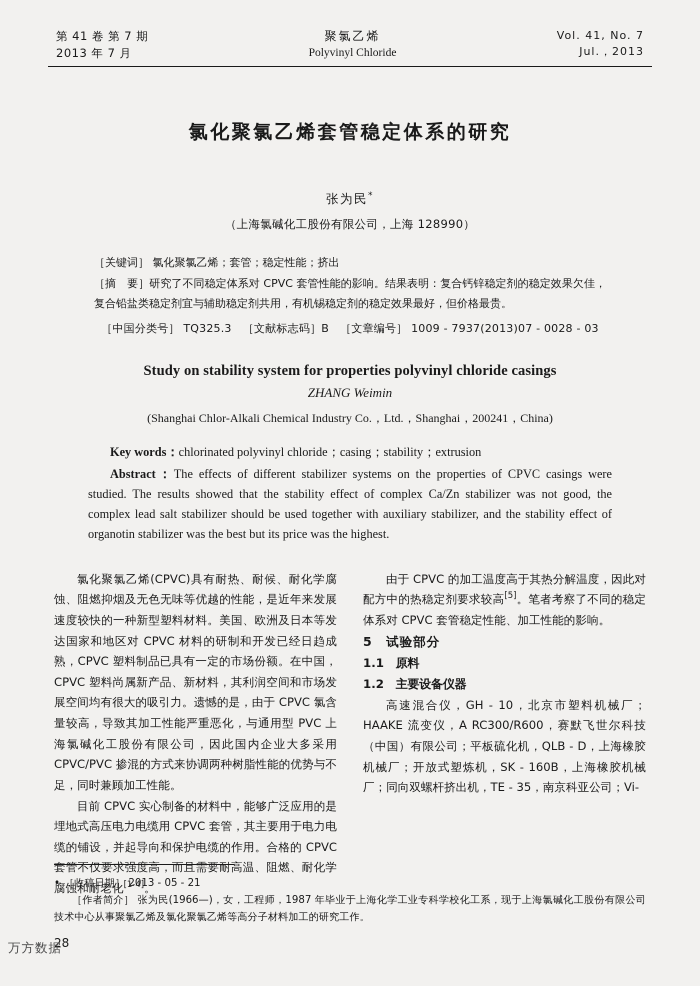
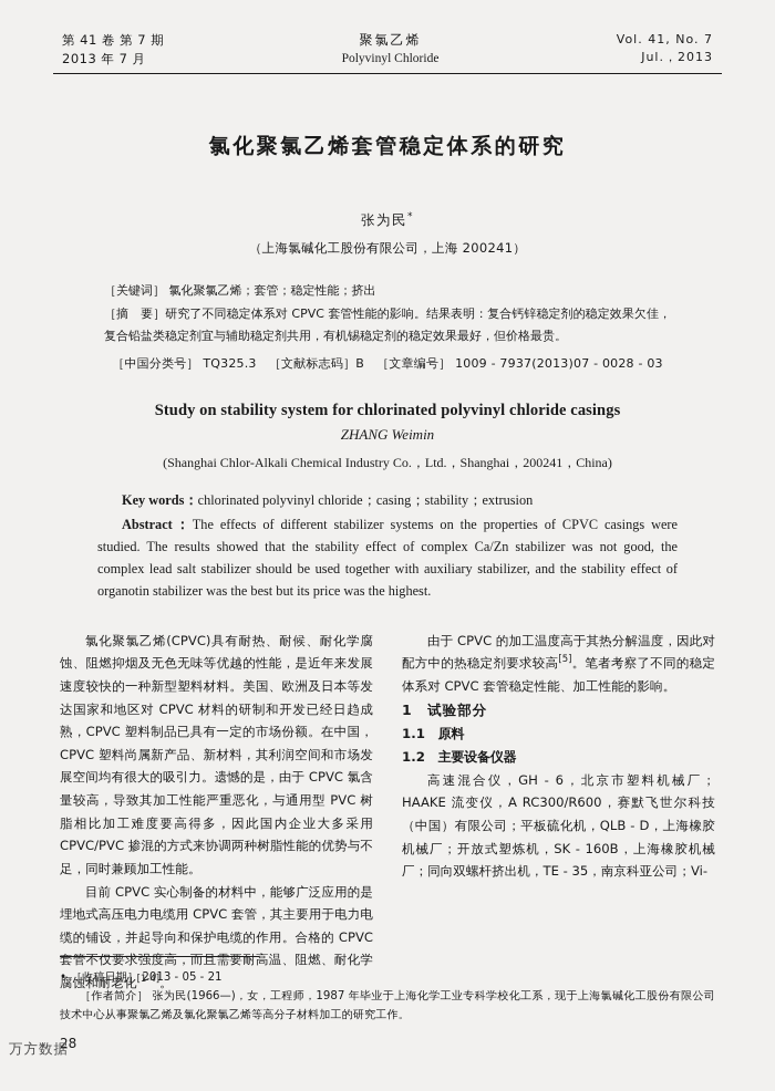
  第 41 卷 第 7 期
  2013 年 7 月
  聚氯乙烯
  Polyvinyl Chloride
  Vol. 41, No. 7
  Jul.，2013
  氯化聚氯乙烯套管稳定体系的研究
  张为民*
- （上海氯碱化工股份有限公司，上海 128990）
+ （上海氯碱化工股份有限公司，上海 200241）
  ［关键词］ 氯化聚氯乙烯；套管；稳定性能；挤出
  ［摘 要］研究了不同稳定体系对 CPVC 套管性能的影响。结果表明：复合钙锌稳定剂的稳定效果欠佳，复合铅盐类稳定剂宜与辅助稳定剂共用，有机锡稳定剂的稳定效果最好，但价格最贵。
  ［中国分类号］ TQ325.3 ［文献标志码］B ［文章编号］ 1009 - 7937(2013)07 - 0028 - 03
- Study on stability system for properties polyvinyl chloride casings
+ Study on stability system for chlorinated polyvinyl chloride casings
  ZHANG Weimin
  (Shanghai Chlor-Alkali Chemical Industry Co.，Ltd.，Shanghai，200241，China)
  Key words：chlorinated polyvinyl chloride；casing；stability；extrusion
  Abstract：The effects of different stabilizer systems on the properties of CPVC casings were studied. The results showed that the stability effect of complex Ca/Zn stabilizer was not good, the complex lead salt stabilizer should be used together with auxiliary stabilizer, and the stability effect of organotin stabilizer was the best but its price was the highest.
- 氯化聚氯乙烯(CPVC)具有耐热、耐候、耐化学腐蚀、阻燃抑烟及无色无味等优越的性能，是近年来发展速度较快的一种新型塑料材料。美国、欧洲及日本等发达国家和地区对 CPVC 材料的研制和开发已经日趋成熟，CPVC 塑料制品已具有一定的市场份额。在中国，CPVC 塑料尚属新产品、新材料，其利润空间和市场发展空间均有很大的吸引力。遗憾的是，由于 CPVC 氯含量较高，导致其加工性能严重恶化，与通用型 PVC 上海氯碱化工股份有限公司，因此国内企业大多采用 CPVC/PVC 掺混的方式来协调两种树脂性能的优势与不足，同时兼顾加工性能。
+ 氯化聚氯乙烯(CPVC)具有耐热、耐候、耐化学腐蚀、阻燃抑烟及无色无味等优越的性能，是近年来发展速度较快的一种新型塑料材料。美国、欧洲及日本等发达国家和地区对 CPVC 材料的研制和开发已经日趋成熟，CPVC 塑料制品已具有一定的市场份额。在中国，CPVC 塑料尚属新产品、新材料，其利润空间和市场发展空间均有很大的吸引力。遗憾的是，由于 CPVC 氯含量较高，导致其加工性能严重恶化，与通用型 PVC 树脂相比加工难度要高得多，因此国内企业大多采用 CPVC/PVC 掺混的方式来协调两种树脂性能的优势与不足，同时兼顾加工性能。
  目前 CPVC 实心制备的材料中，能够广泛应用的是埋地式高压电力电缆用 CPVC 套管，其主要用于电力电缆的铺设，并起导向和保护电缆的作用。合格的 CPVC 套管不仅要求强度高，而且需要耐高温、阻燃、耐化学腐蚀和耐老化[1-4]。
  由于 CPVC 的加工温度高于其热分解温度，因此对配方中的热稳定剂要求较高[5]。笔者考察了不同的稳定体系对 CPVC 套管稳定性能、加工性能的影响。
- 5 试验部分
+ 1 试验部分
  1.1 原料
  1.2 主要设备仪器
- 高速混合仪，GH - 10，北京市塑料机械厂；HAAKE 流变仪，A RC300/R600，赛默飞世尔科技（中国）有限公司；平板硫化机，QLB - D，上海橡胶机械厂；开放式塑炼机，SK - 160B，上海橡胶机械厂；同向双螺杆挤出机，TE - 35，南京科亚公司；Vi-
+ 高速混合仪，GH - 6，北京市塑料机械厂；HAAKE 流变仪，A RC300/R600，赛默飞世尔科技（中国）有限公司；平板硫化机，QLB - D，上海橡胶机械厂；开放式塑炼机，SK - 160B，上海橡胶机械厂；同向双螺杆挤出机，TE - 35，南京科亚公司；Vi-
  • ［收稿日期］ 2013 - 05 - 21
  ［作者简介］ 张为民(1966—)，女，工程师，1987 年毕业于上海化学工业专科学校化工系，现于上海氯碱化工股份有限公司技术中心从事聚氯乙烯及氯化聚氯乙烯等高分子材料加工的研究工作。
  28
  万方数据
